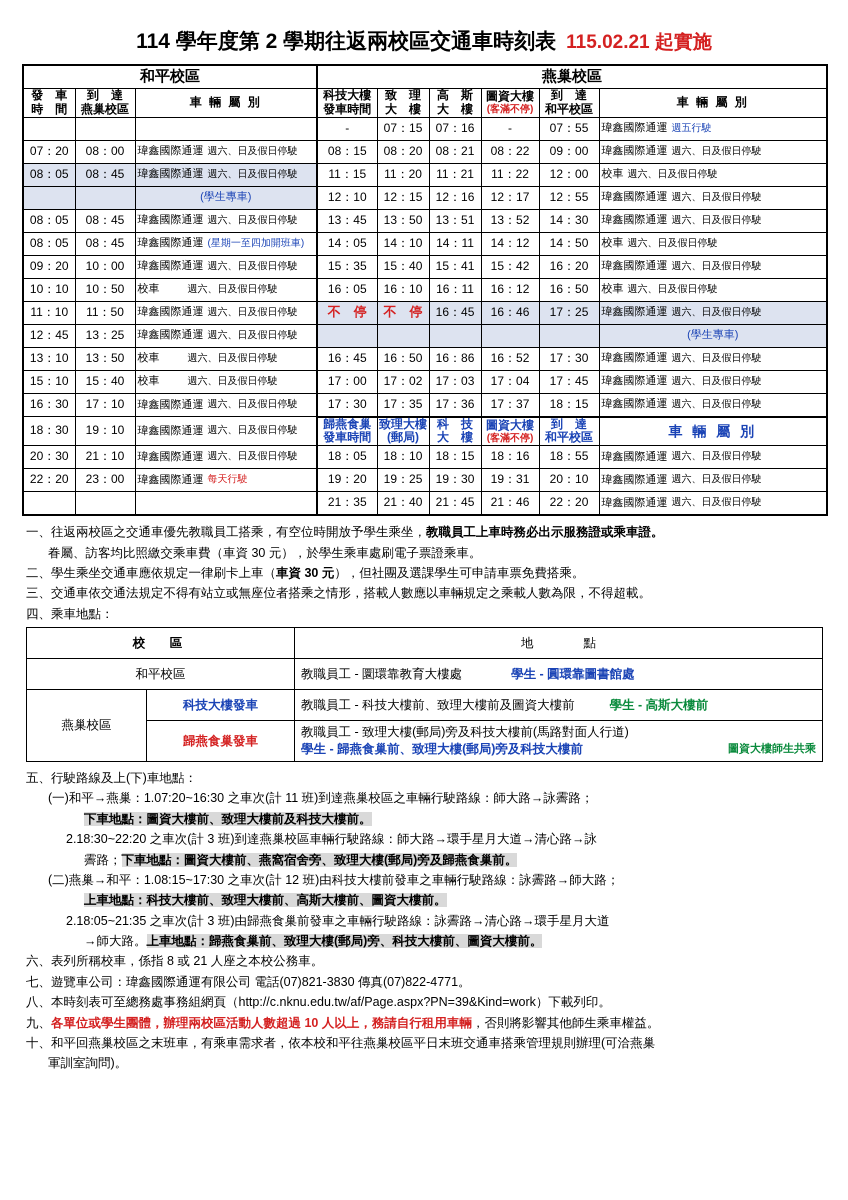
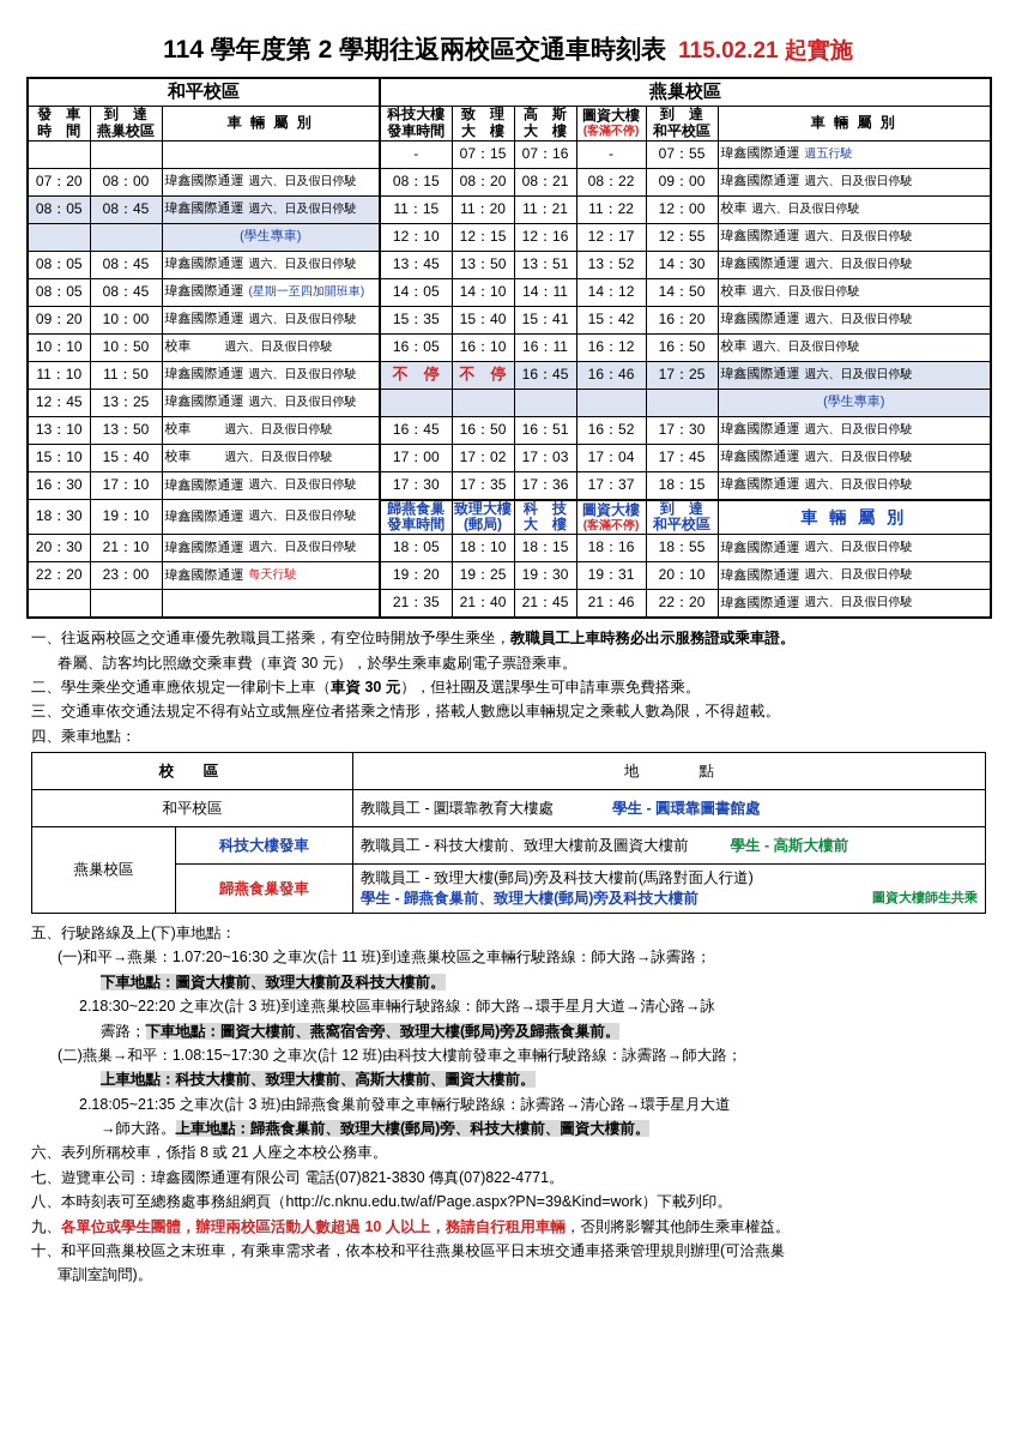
  114 學年度第 2 學期往返兩校區交通車時刻表
  115.02.21 起實施
  和平校區	燕巢校區
  發 車時 間	到 達燕巢校區	車 輛 屬 別	科技大樓發車時間	致 理大 樓	高 斯大 樓	圖資大樓(客滿不停)	到 達和平校區	車 輛 屬 別
  			-	07：15	07：16	-	07：55	瑋鑫國際通運 週五行駛
  07：20	08：00	瑋鑫國際通運 週六、日及假日停駛	08：15	08：20	08：21	08：22	09：00	瑋鑫國際通運 週六、日及假日停駛
  08：05	08：45	瑋鑫國際通運 週六、日及假日停駛	11：15	11：20	11：21	11：22	12：00	校車 週六、日及假日停駛
  		(學生專車)	12：10	12：15	12：16	12：17	12：55	瑋鑫國際通運 週六、日及假日停駛
  08：05	08：45	瑋鑫國際通運 週六、日及假日停駛	13：45	13：50	13：51	13：52	14：30	瑋鑫國際通運 週六、日及假日停駛
  08：05	08：45	瑋鑫國際通運 (星期一至四加開班車)	14：05	14：10	14：11	14：12	14：50	校車 週六、日及假日停駛
  09：20	10：00	瑋鑫國際通運 週六、日及假日停駛	15：35	15：40	15：41	15：42	16：20	瑋鑫國際通運 週六、日及假日停駛
  10：10	10：50	校車 週六、日及假日停駛	16：05	16：10	16：11	16：12	16：50	校車 週六、日及假日停駛
  11：10	11：50	瑋鑫國際通運 週六、日及假日停駛	不 停	不 停	16：45	16：46	17：25	瑋鑫國際通運 週六、日及假日停駛
  12：45	13：25	瑋鑫國際通運 週六、日及假日停駛						(學生專車)
- 13：10	13：50	校車 週六、日及假日停駛	16：45	16：50	16：86	16：52	17：30	瑋鑫國際通運 週六、日及假日停駛
+ 13：10	13：50	校車 週六、日及假日停駛	16：45	16：50	16：51	16：52	17：30	瑋鑫國際通運 週六、日及假日停駛
  15：10	15：40	校車 週六、日及假日停駛	17：00	17：02	17：03	17：04	17：45	瑋鑫國際通運 週六、日及假日停駛
  16：30	17：10	瑋鑫國際通運 週六、日及假日停駛	17：30	17：35	17：36	17：37	18：15	瑋鑫國際通運 週六、日及假日停駛
  18：30	19：10	瑋鑫國際通運 週六、日及假日停駛	歸燕食巢發車時間	致理大樓(郵局)	科 技大 樓	圖資大樓(客滿不停)	到 達和平校區	車 輛 屬 別
  20：30	21：10	瑋鑫國際通運 週六、日及假日停駛	18：05	18：10	18：15	18：16	18：55	瑋鑫國際通運 週六、日及假日停駛
  22：20	23：00	瑋鑫國際通運 每天行駛	19：20	19：25	19：30	19：31	20：10	瑋鑫國際通運 週六、日及假日停駛
  			21：35	21：40	21：45	21：46	22：20	瑋鑫國際通運 週六、日及假日停駛
  一、往返兩校區之交通車優先教職員工搭乘，有空位時開放予學生乘坐，教職員工上車時務必出示服務證或乘車證。
  眷屬、訪客均比照繳交乘車費（車資 30 元），於學生乘車處刷電子票證乘車。
  二、學生乘坐交通車應依規定一律刷卡上車（車資 30 元），但社團及選課學生可申請車票免費搭乘。
  三、交通車依交通法規定不得有站立或無座位者搭乘之情形，搭載人數應以車輛規定之乘載人數為限，不得超載。
  四、乘車地點：
  校 區	地 點
  和平校區	教職員工 - 圜環靠教育大樓處 學生 - 圓環靠圖書館處
  燕巢校區	科技大樓發車	教職員工 - 科技大樓前、致理大樓前及圖資大樓前 學生 - 高斯大樓前
  歸燕食巢發車	教職員工 - 致理大樓(郵局)旁及科技大樓前(馬路對面人行道) 學生 - 歸燕食巢前、致理大樓(郵局)旁及科技大樓前 圖資大樓師生共乘
  五、行駛路線及上(下)車地點：
  (一)和平→燕巢：1.07:20~16:30 之車次(計 11 班)到達燕巢校區之車輛行駛路線：師大路→詠霽路；
  下車地點：圖資大樓前、致理大樓前及科技大樓前。
  2.18:30~22:20 之車次(計 3 班)到達燕巢校區車輛行駛路線：師大路→環手星月大道→清心路→詠
  霽路；下車地點：圖資大樓前、燕窩宿舍旁、致理大樓(郵局)旁及歸燕食巢前。
  (二)燕巢→和平：1.08:15~17:30 之車次(計 12 班)由科技大樓前發車之車輛行駛路線：詠霽路→師大路；
  上車地點：科技大樓前、致理大樓前、高斯大樓前、圖資大樓前。
  2.18:05~21:35 之車次(計 3 班)由歸燕食巢前發車之車輛行駛路線：詠霽路→清心路→環手星月大道
  →師大路。上車地點：歸燕食巢前、致理大樓(郵局)旁、科技大樓前、圖資大樓前。
  六、表列所稱校車，係指 8 或 21 人座之本校公務車。
  七、遊覽車公司：瑋鑫國際通運有限公司 電話(07)821-3830 傳真(07)822-4771。
  八、本時刻表可至總務處事務組網頁（http://c.nknu.edu.tw/af/Page.aspx?PN=39&Kind=work）下載列印。
  九、各單位或學生團體，辦理兩校區活動人數超過 10 人以上，務請自行租用車輛，否則將影響其他師生乘車權益。
  十、和平回燕巢校區之末班車，有乘車需求者，依本校和平往燕巢校區平日末班交通車搭乘管理規則辦理(可洽燕巢
  軍訓室詢問)。
